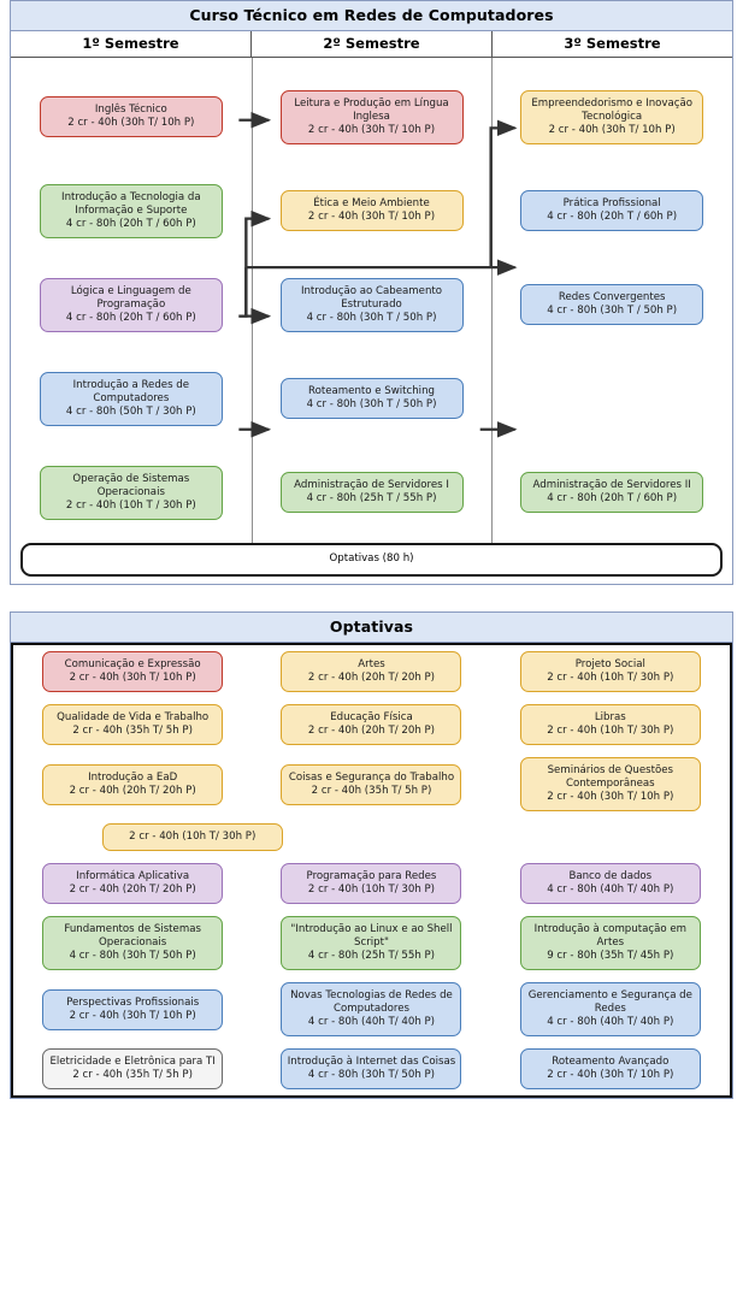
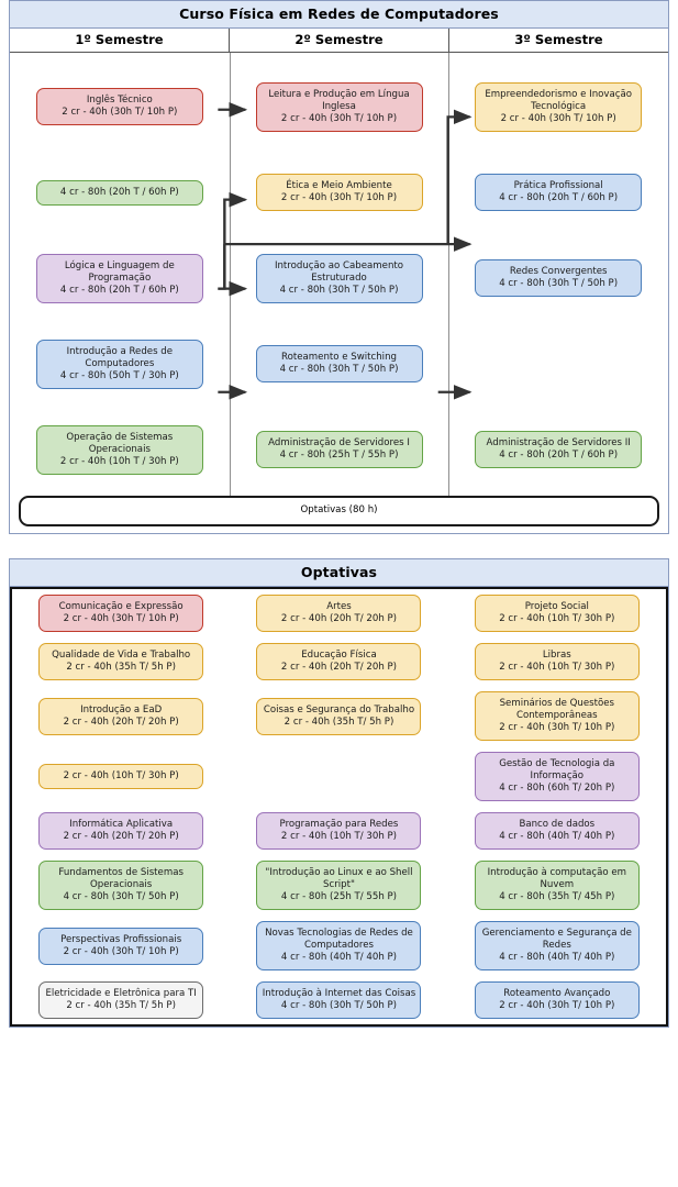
- Curso Técnico em Redes de Computadores
+ Curso Física em Redes de Computadores
  1º Semestre
  2º Semestre
  3º Semestre
  Inglês Técnico
  2 cr - 40h (30h T/ 10h P)
  Leitura e Produção em Língua Inglesa
  2 cr - 40h (30h T/ 10h P)
  Empreendedorismo e Inovação Tecnológica
  2 cr - 40h (30h T/ 10h P)
- Introdução a Tecnologia da Informação e Suporte
  4 cr - 80h (20h T / 60h P)
  Ética e Meio Ambiente
  2 cr - 40h (30h T/ 10h P)
  Prática Profissional
  4 cr - 80h (20h T / 60h P)
  Lógica e Linguagem de Programação
  4 cr - 80h (20h T / 60h P)
  Introdução ao Cabeamento Estruturado
  4 cr - 80h (30h T / 50h P)
  Redes Convergentes
  4 cr - 80h (30h T / 50h P)
  Introdução a Redes de Computadores
  4 cr - 80h (50h T / 30h P)
  Roteamento e Switching
  4 cr - 80h (30h T / 50h P)
  Operação de Sistemas Operacionais
  2 cr - 40h (10h T / 30h P)
  Administração de Servidores I
  4 cr - 80h (25h T / 55h P)
  Administração de Servidores II
  4 cr - 80h (20h T / 60h P)
  Optativas (80 h)
  Optativas
  Comunicação e Expressão
  2 cr - 40h (30h T/ 10h P)
  Artes
  2 cr - 40h (20h T/ 20h P)
  Projeto Social
  2 cr - 40h (10h T/ 30h P)
  Qualidade de Vida e Trabalho
  2 cr - 40h (35h T/ 5h P)
  Educação Física
  2 cr - 40h (20h T/ 20h P)
  Libras
  2 cr - 40h (10h T/ 30h P)
  Introdução a EaD
  2 cr - 40h (20h T/ 20h P)
  Coisas e Segurança do Trabalho
  2 cr - 40h (35h T/ 5h P)
  Seminários de Questões Contemporâneas
  2 cr - 40h (30h T/ 10h P)
  2 cr - 40h (10h T/ 30h P)
+ Gestão de Tecnologia da Informação
+ 4 cr - 80h (60h T/ 20h P)
  Informática Aplicativa
  2 cr - 40h (20h T/ 20h P)
  Programação para Redes
  2 cr - 40h (10h T/ 30h P)
  Banco de dados
  4 cr - 80h (40h T/ 40h P)
  Fundamentos de Sistemas Operacionais
  4 cr - 80h (30h T/ 50h P)
  "Introdução ao Linux e ao Shell Script"
  4 cr - 80h (25h T/ 55h P)
- Introdução à computação em Artes
+ Introdução à computação em Nuvem
- 9 cr - 80h (35h T/ 45h P)
+ 4 cr - 80h (35h T/ 45h P)
  Perspectivas Profissionais
  2 cr - 40h (30h T/ 10h P)
  Novas Tecnologias de Redes de Computadores
  4 cr - 80h (40h T/ 40h P)
  Gerenciamento e Segurança de Redes
  4 cr - 80h (40h T/ 40h P)
  Eletricidade e Eletrônica para TI
  2 cr - 40h (35h T/ 5h P)
  Introdução à Internet das Coisas
  4 cr - 80h (30h T/ 50h P)
  Roteamento Avançado
  2 cr - 40h (30h T/ 10h P)
